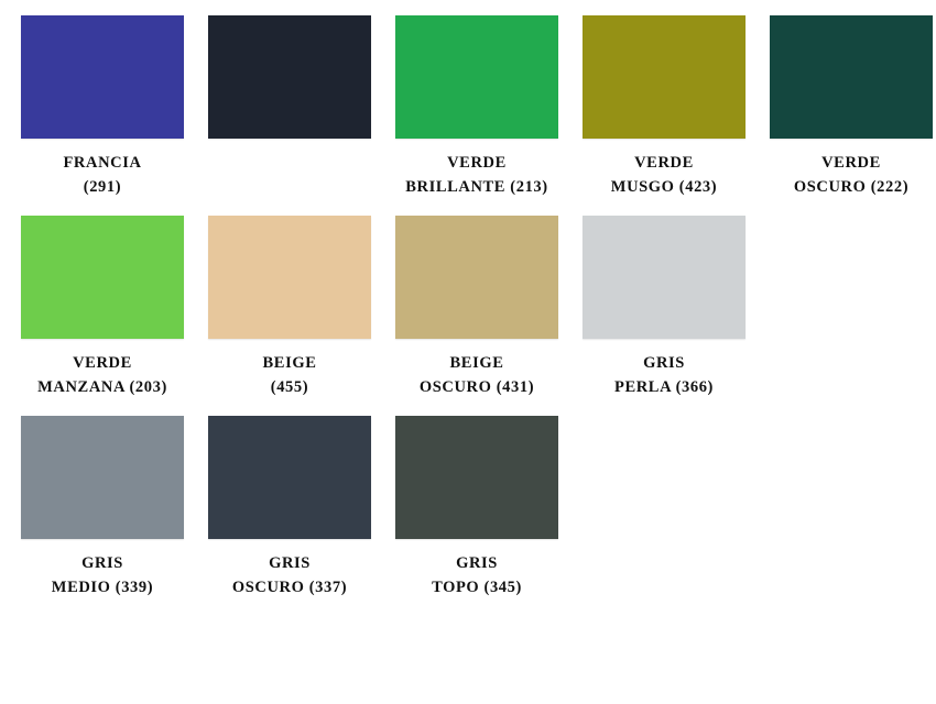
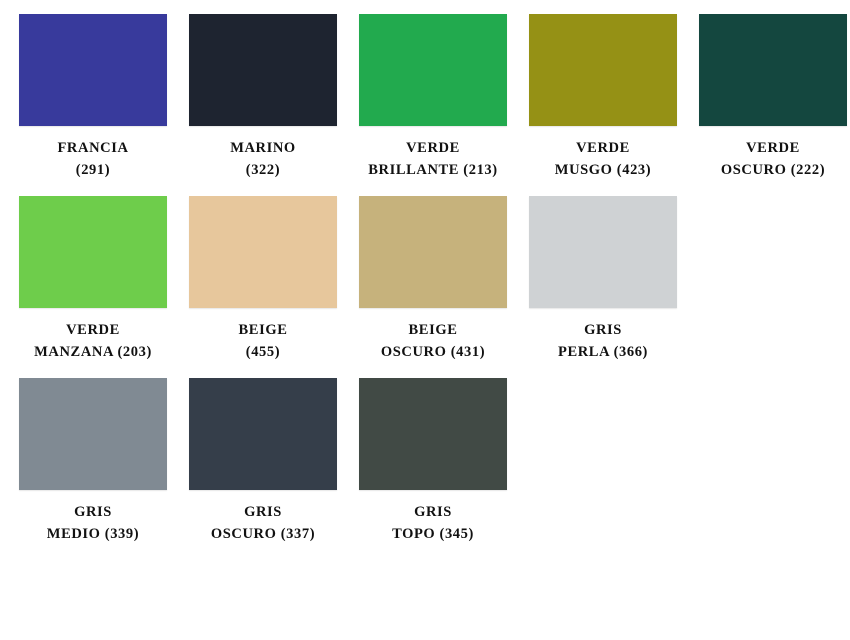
  FRANCIA
  (291)
+ MARINO
+ (322)
  VERDE
  BRILLANTE (213)
  VERDE
  MUSGO (423)
  VERDE
  OSCURO (222)
  VERDE
  MANZANA (203)
  BEIGE
  (455)
  BEIGE
  OSCURO (431)
  GRIS
  PERLA (366)
  GRIS
  MEDIO (339)
  GRIS
  OSCURO (337)
  GRIS
  TOPO (345)
